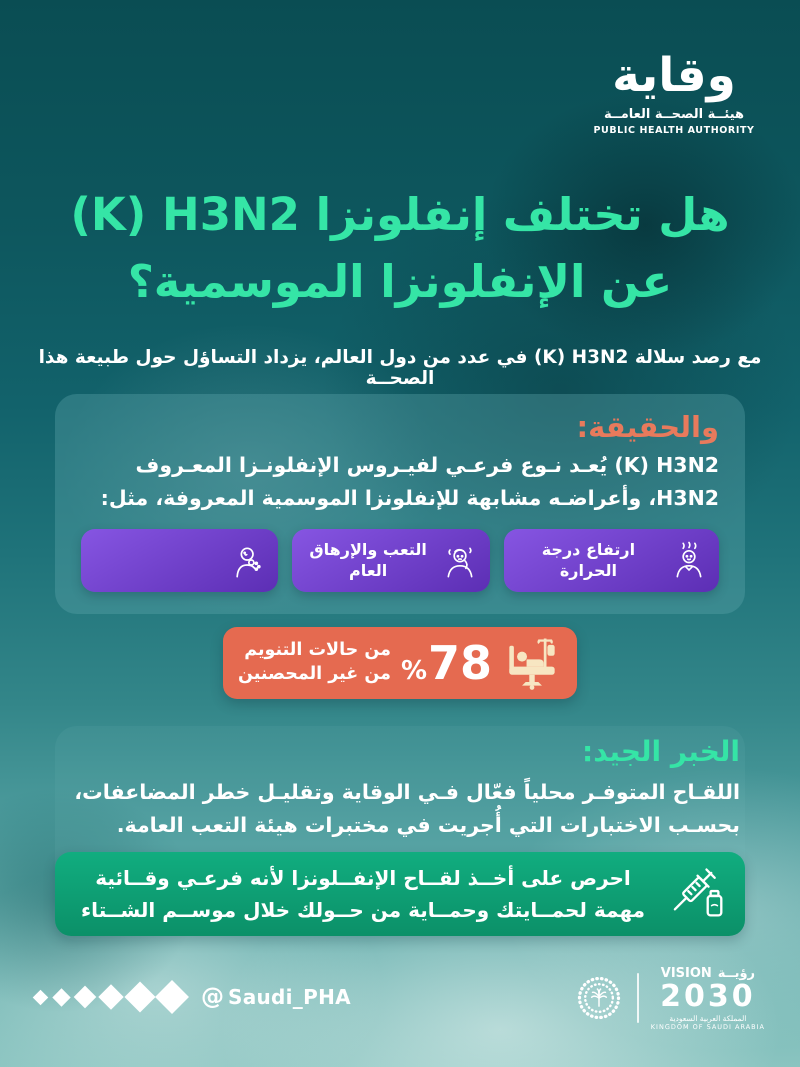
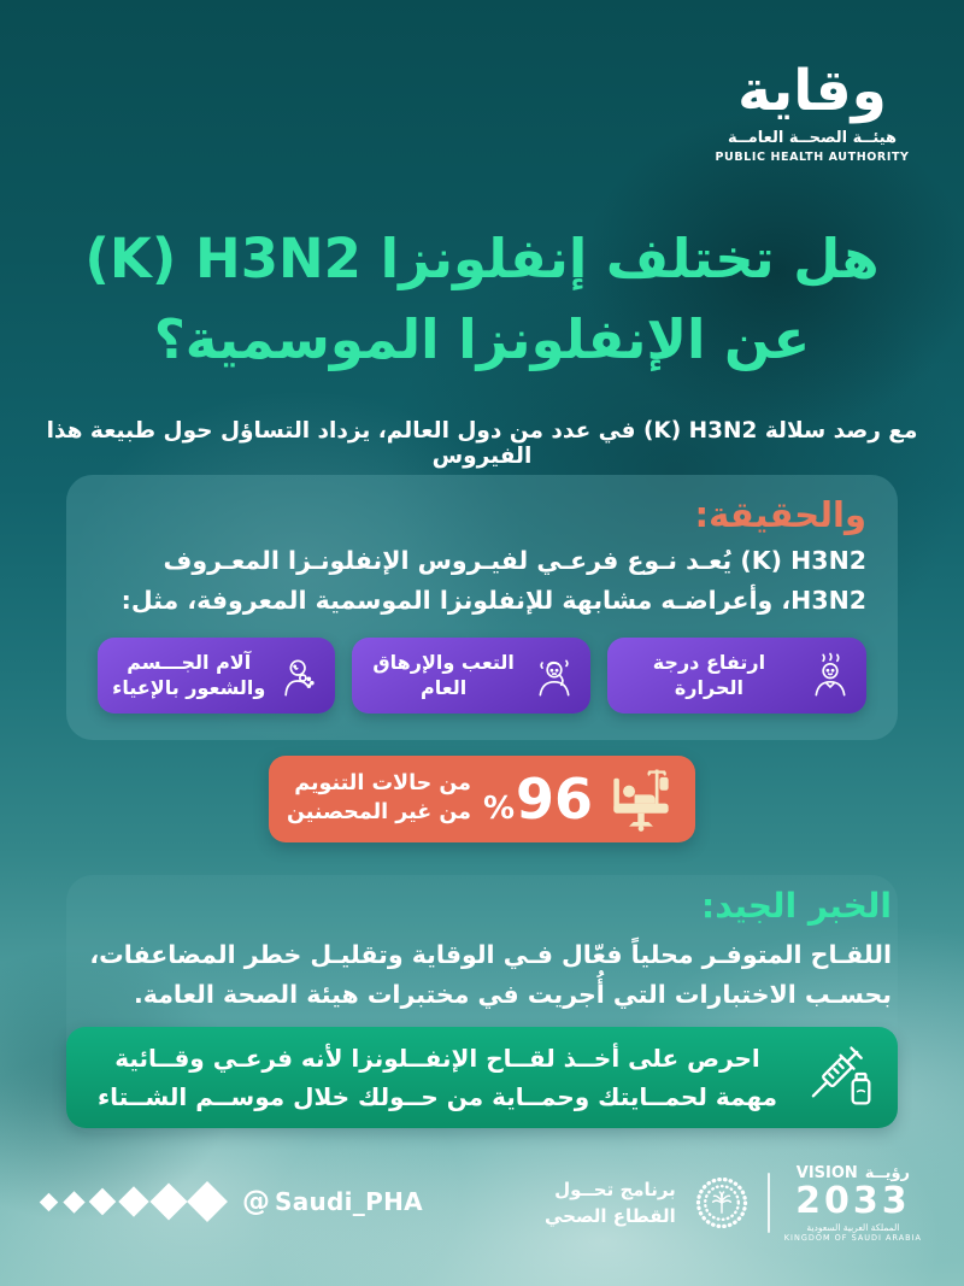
  وقاية
  هيئــة الصحــة العامــة
  PUBLIC HEALTH AUTHORITY
  هل تختلف إنفلونزا (K) H3N2
  عن الإنفلونزا الموسمية؟
- مع رصد سلالة (K) H3N2 في عدد من دول العالم، يزداد التساؤل حول طبيعة هذا الصحــة
+ مع رصد سلالة (K) H3N2 في عدد من دول العالم، يزداد التساؤل حول طبيعة هذا الفيروس
  والحقيقة:
  (K) H3N2 يُعـد نـوع فرعـي لفيـروس الإنفلونـزا المعـروف H3N2، وأعراضـه مشابهة للإنفلونزا الموسمية المعروفة، مثل:
  ارتفاع درجة الحرارة
  التعب والإرهاق العام
+ آلام الجـــسم والشعور بالإعياء
  %
- 78
+ 96
  من حالات التنويم
  من غير المحصنين
  الخبر الجيد:
- اللقـاح المتوفـر محلياً فعّال فـي الوقاية وتقليـل خطر المضاعفات، بحسـب الاختبارات التي أُجريت في مختبرات هيئة التعب العامة.
+ اللقـاح المتوفـر محلياً فعّال فـي الوقاية وتقليـل خطر المضاعفات، بحسـب الاختبارات التي أُجريت في مختبرات هيئة الصحة العامة.
  احرص على أخــذ لقــاح الإنفــلونزا لأنه فرعـي وقــائية مهمة لحمــايتك وحمــاية من حــولك خلال موســم الشــتاء
  @
  Saudi_PHA
+ برنامج تحــول
+ القطاع الصحي
  VISION
  رؤيــة
- 2030
+ 2033
  المملكة العربية السعودية
  KINGDOM OF SAUDI ARABIA
